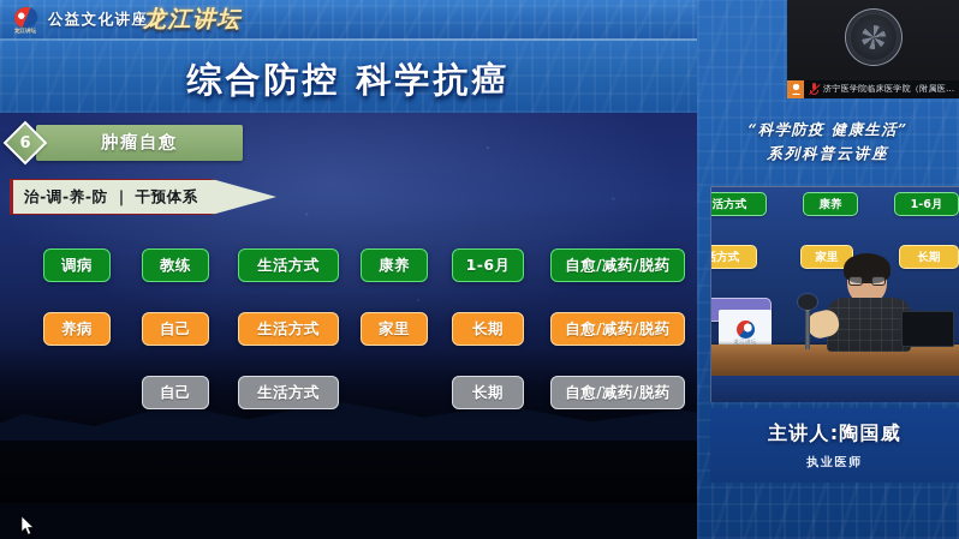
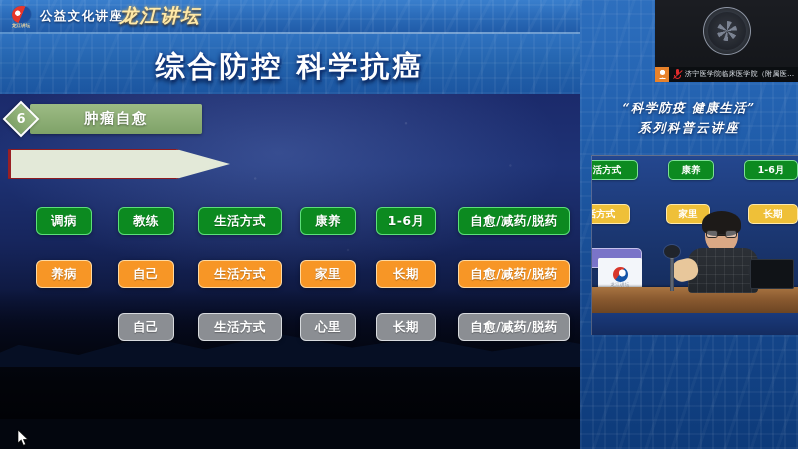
  公益文化讲座
  龙江讲坛
  综合防控 科学抗癌
  6
  肿瘤自愈
- 治-调-养-防 ｜ 干预体系
  调病
  教练
  生活方式
  康养
  1-6月
  自愈/减药/脱药
  养病
  自己
  生活方式
  家里
  长期
  自愈/减药/脱药
  自己
  生活方式
+ 心里
  长期
  自愈/减药/脱药
  济宁医学院临床医学院（附属医…
  “科学防疫 健康生活”
  系列科普云讲座
  活方式
  康养
  1-6月
  活方式
  家里
  长期
- 主讲人:陶国威
- 执业医师
